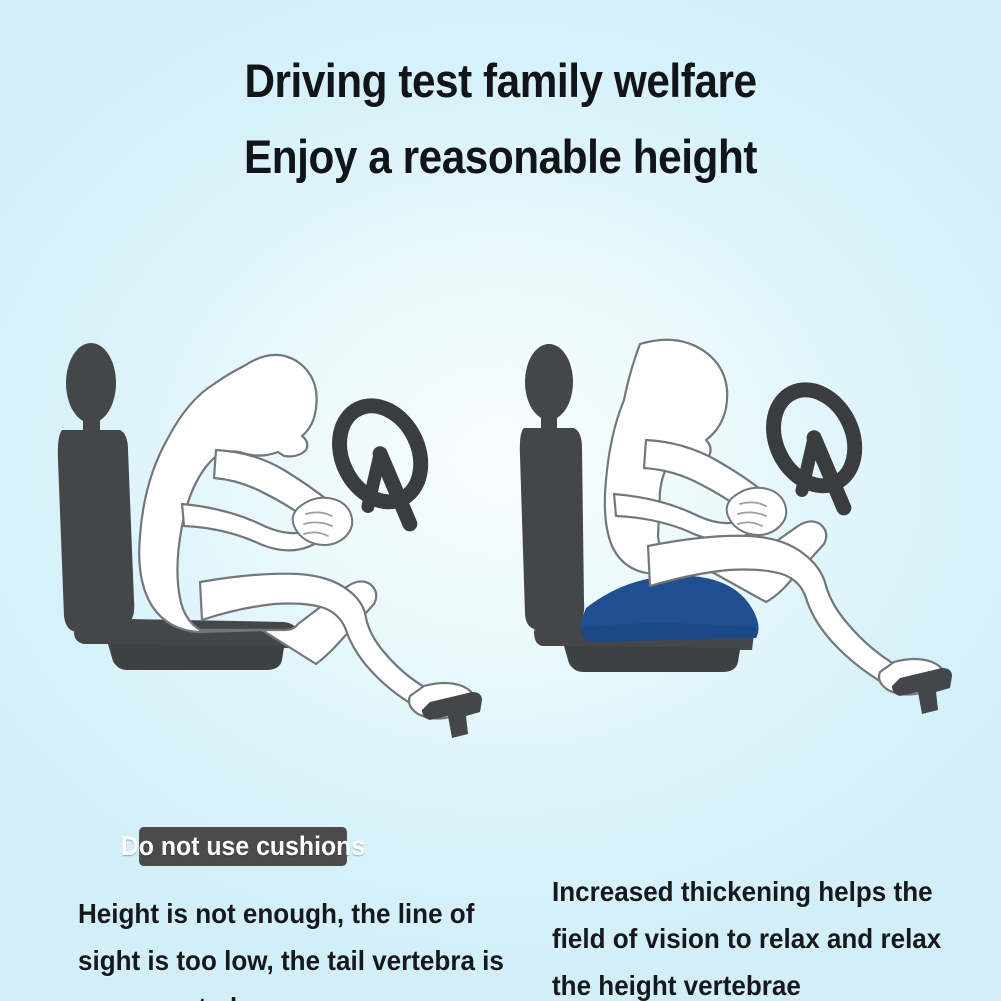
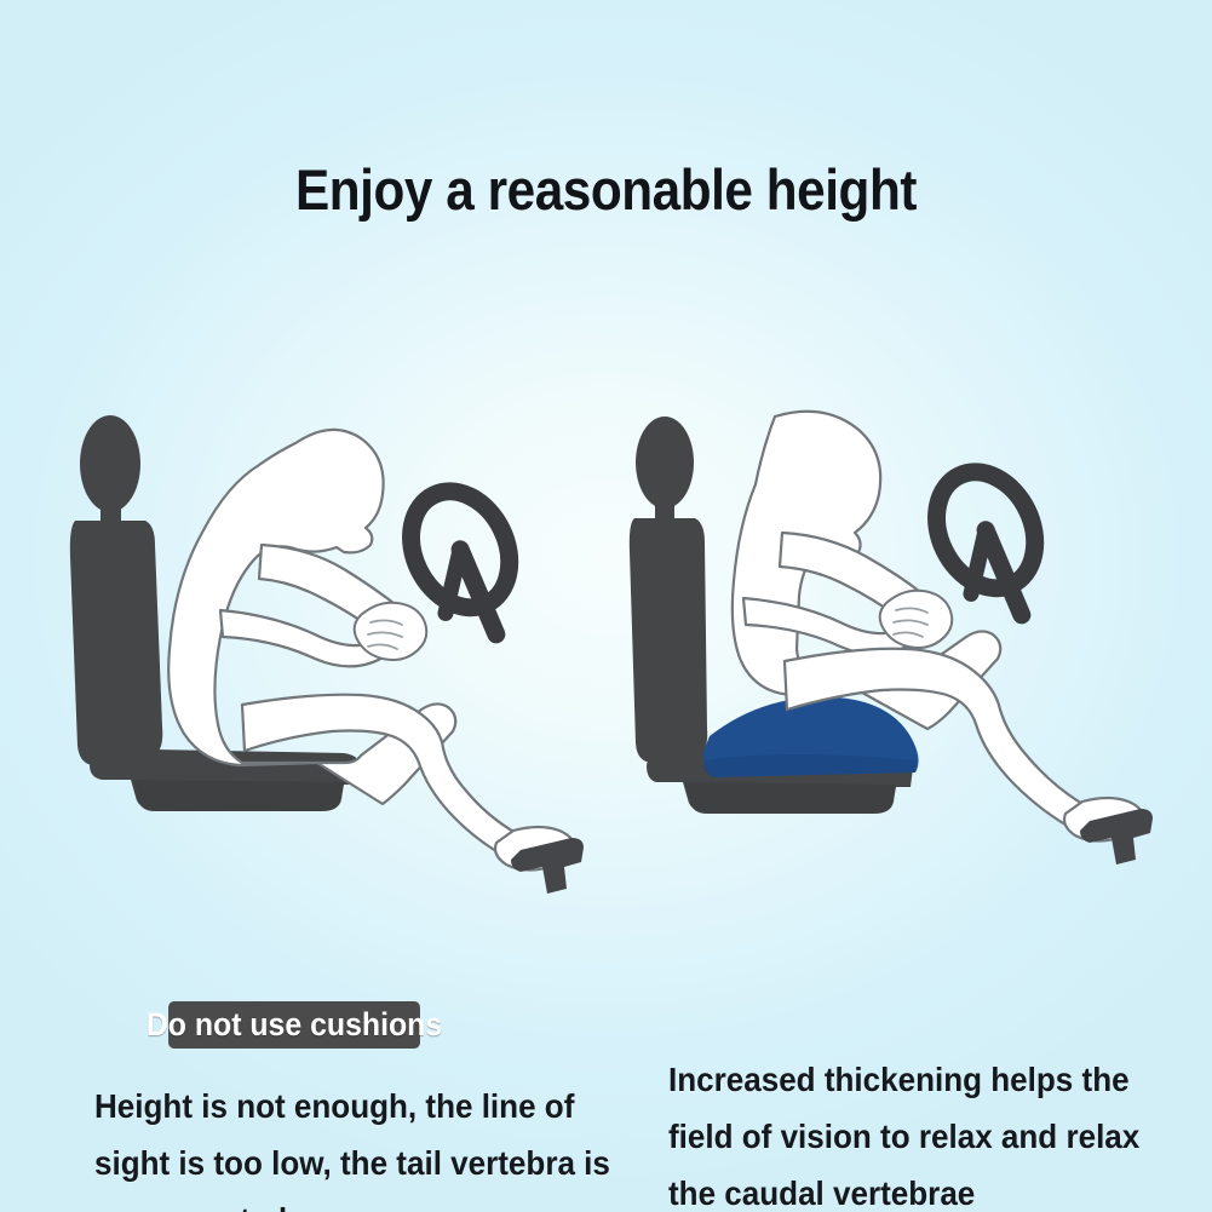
- Driving test family welfare
  Enjoy a reasonable height
  Do not use cushions
  Height is not enough, the line of sight is too low, the tail vertebra is
- Increased thickening helps the field of vision to relax and relax the height vertebrae
+ Increased thickening helps the field of vision to relax and relax the caudal vertebrae
